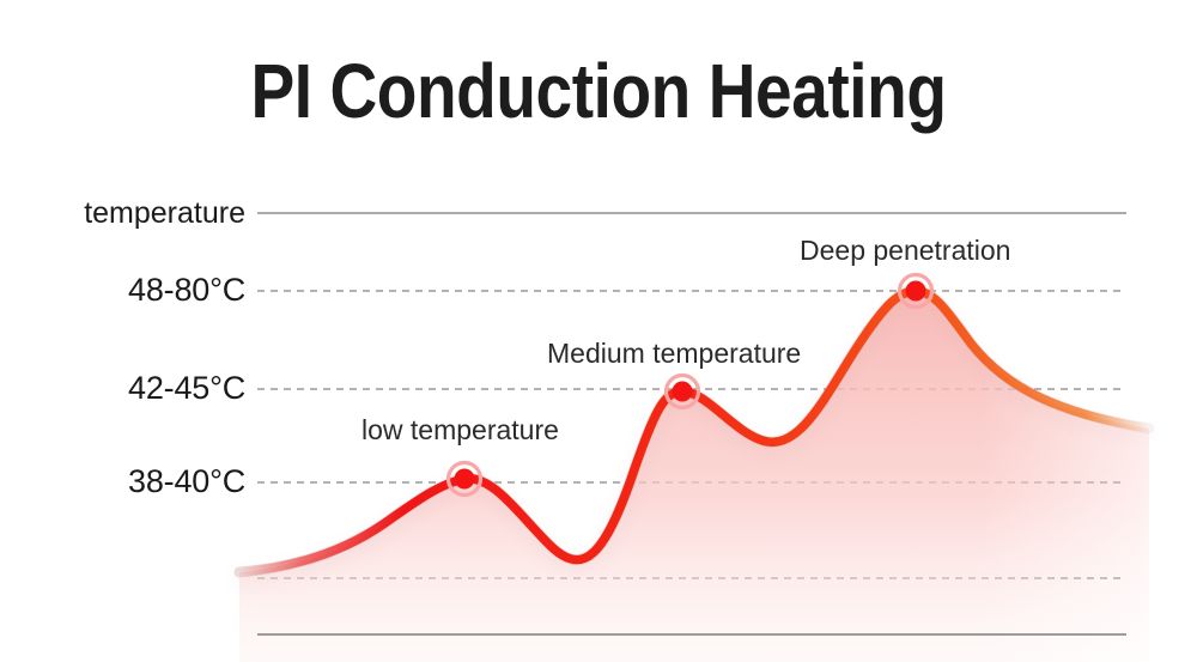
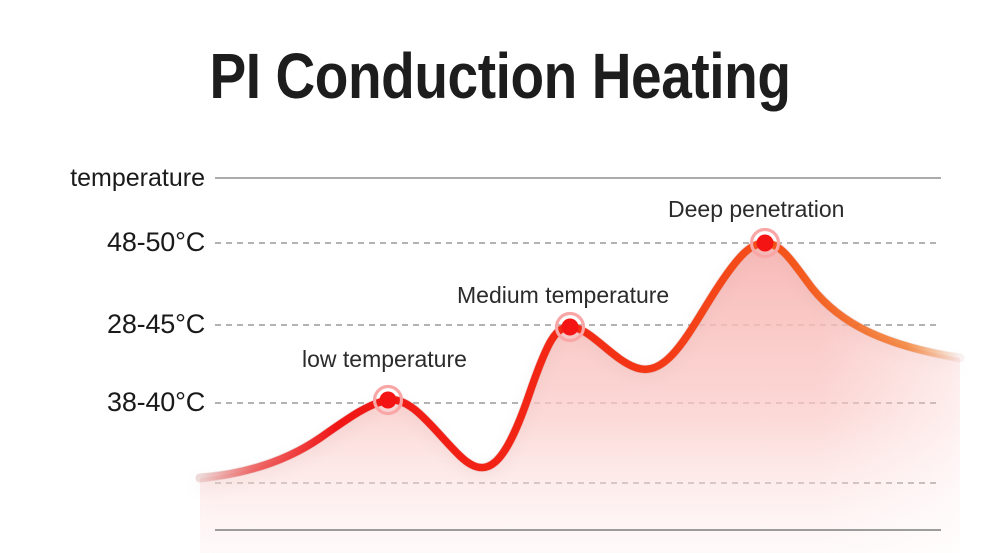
  PI Conduction Heating
  temperature
- 48-80°C
+ 48-50°C
- 42-45°C
+ 28-45°C
  38-40°C
  low temperature
  Medium temperature
  Deep penetration
